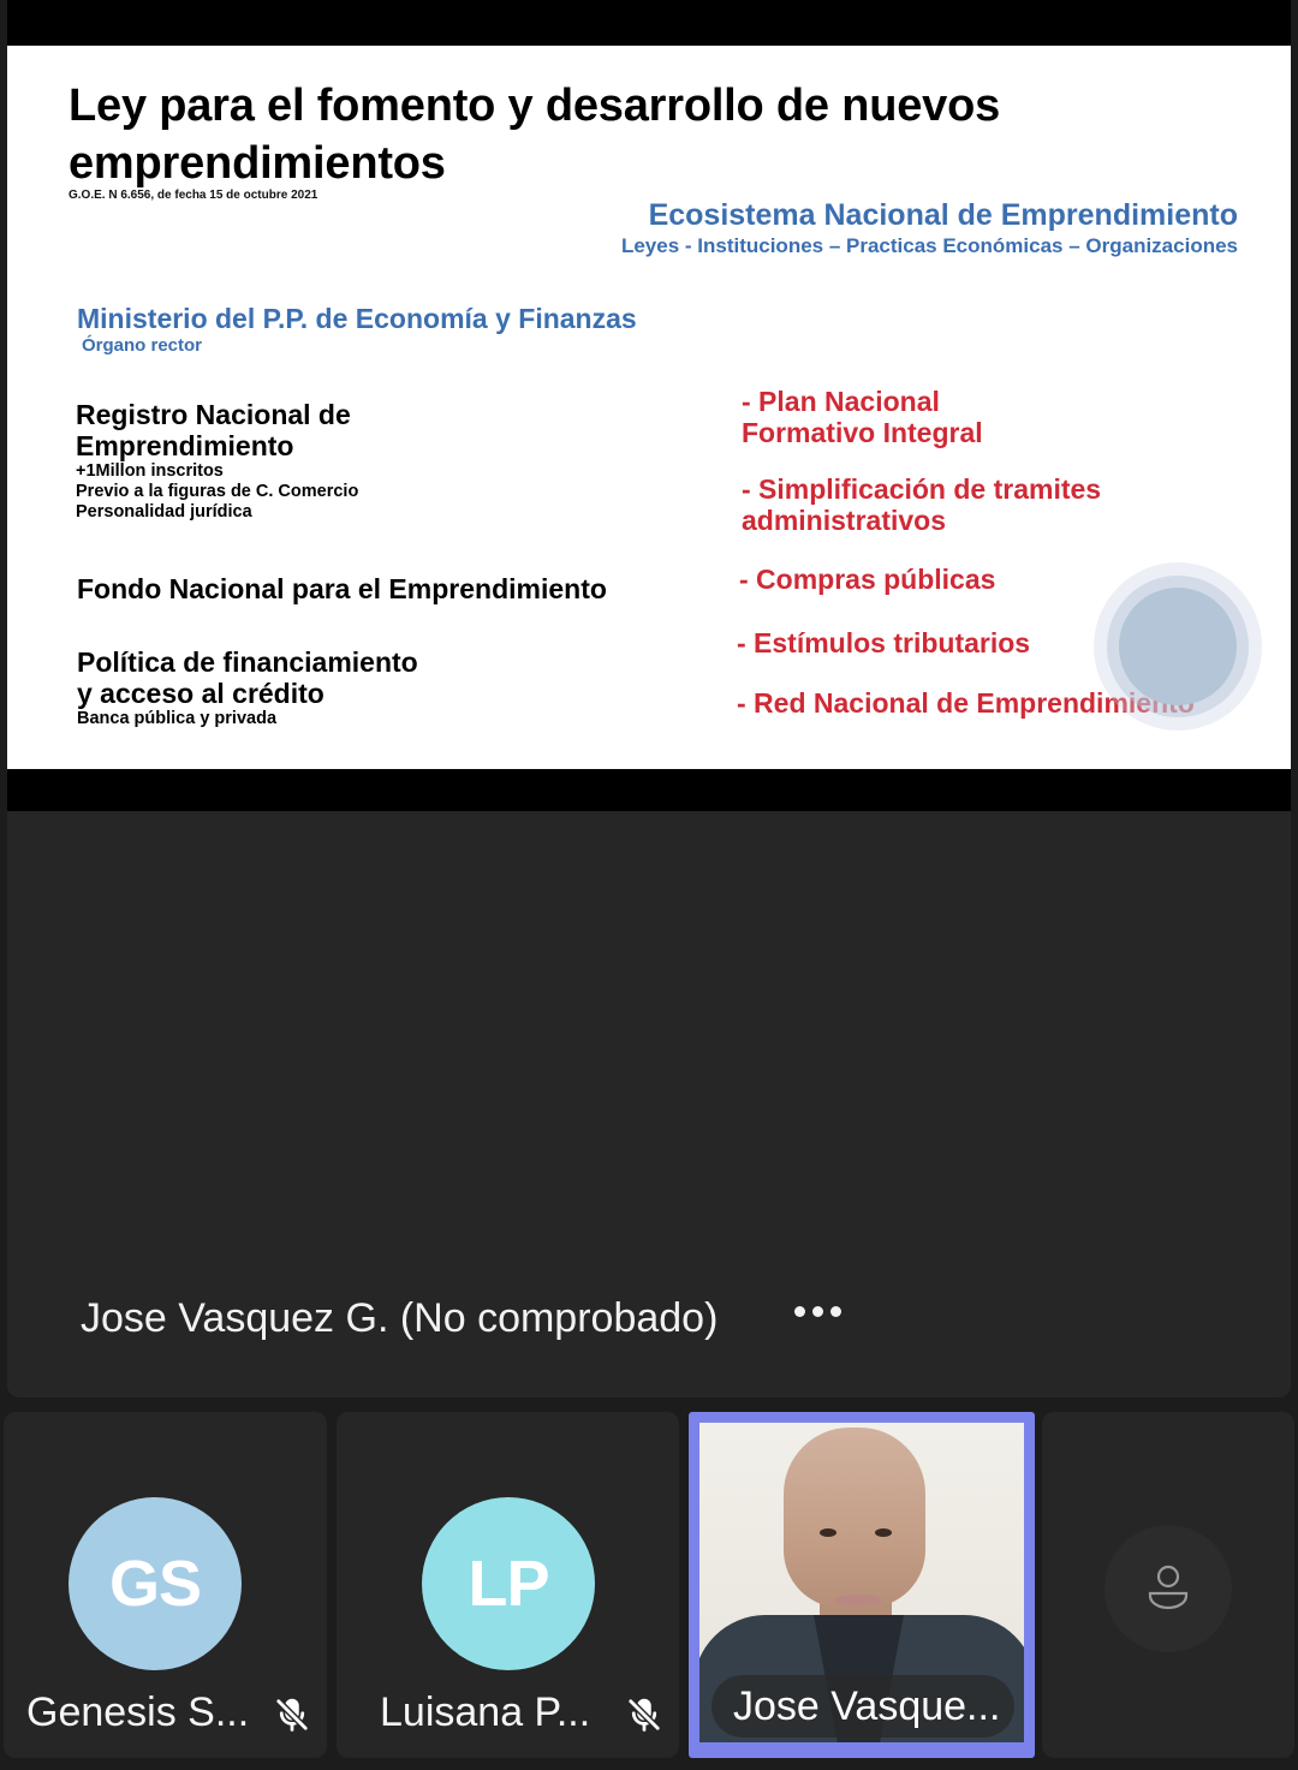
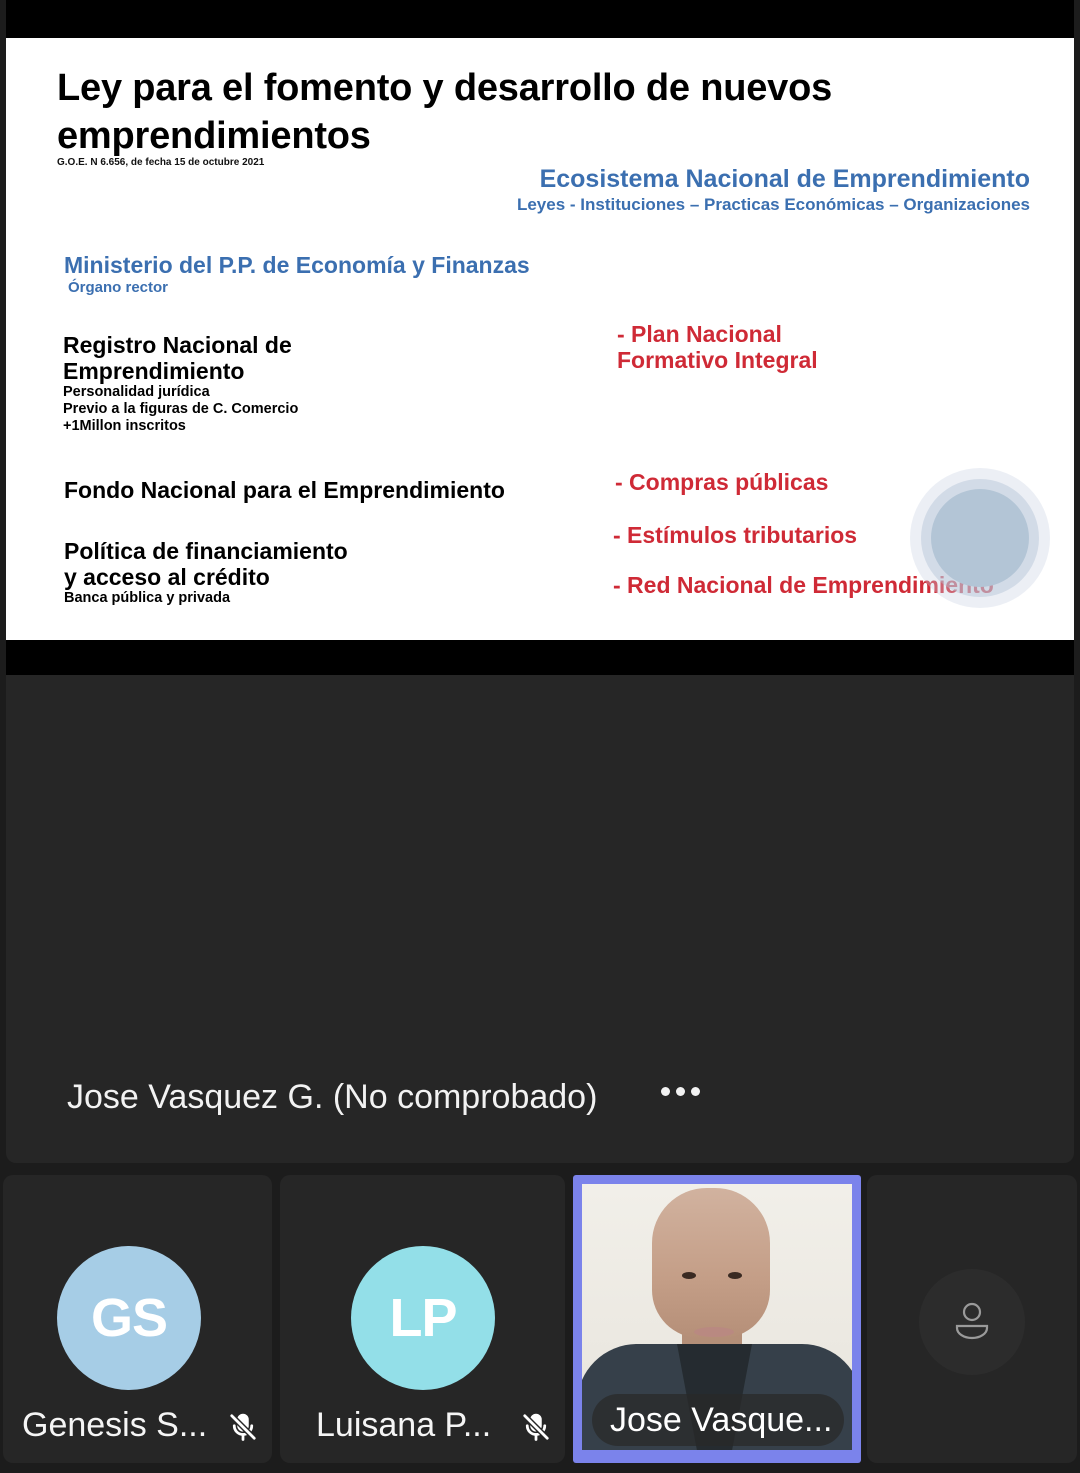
  Ley para el fomento y desarrollo de nuevos emprendimientos
  G.O.E. N 6.656, de fecha 15 de octubre 2021
  Ecosistema Nacional de Emprendimiento
  Leyes - Instituciones – Practicas Económicas – Organizaciones
  Ministerio del P.P. de Economía y Finanzas
  Órgano rector
  Registro Nacional de
  Emprendimiento
- +1Millon inscritos
+ Personalidad jurídica
  Previo a la figuras de C. Comercio
- Personalidad jurídica
+ +1Millon inscritos
  Fondo Nacional para el Emprendimiento
  Política de financiamiento
  y acceso al crédito
  Banca pública y privada
  - Plan Nacional
  Formativo Integral
- - Simplificación de tramites
- administrativos
  - Compras públicas
  - Estímulos tributarios
  - Red Nacional de Emprendimien
  Jose Vasquez G. (No comprobado)
  GS
  Genesis S...
  LP
  Luisana P...
  Jose Vasque...
